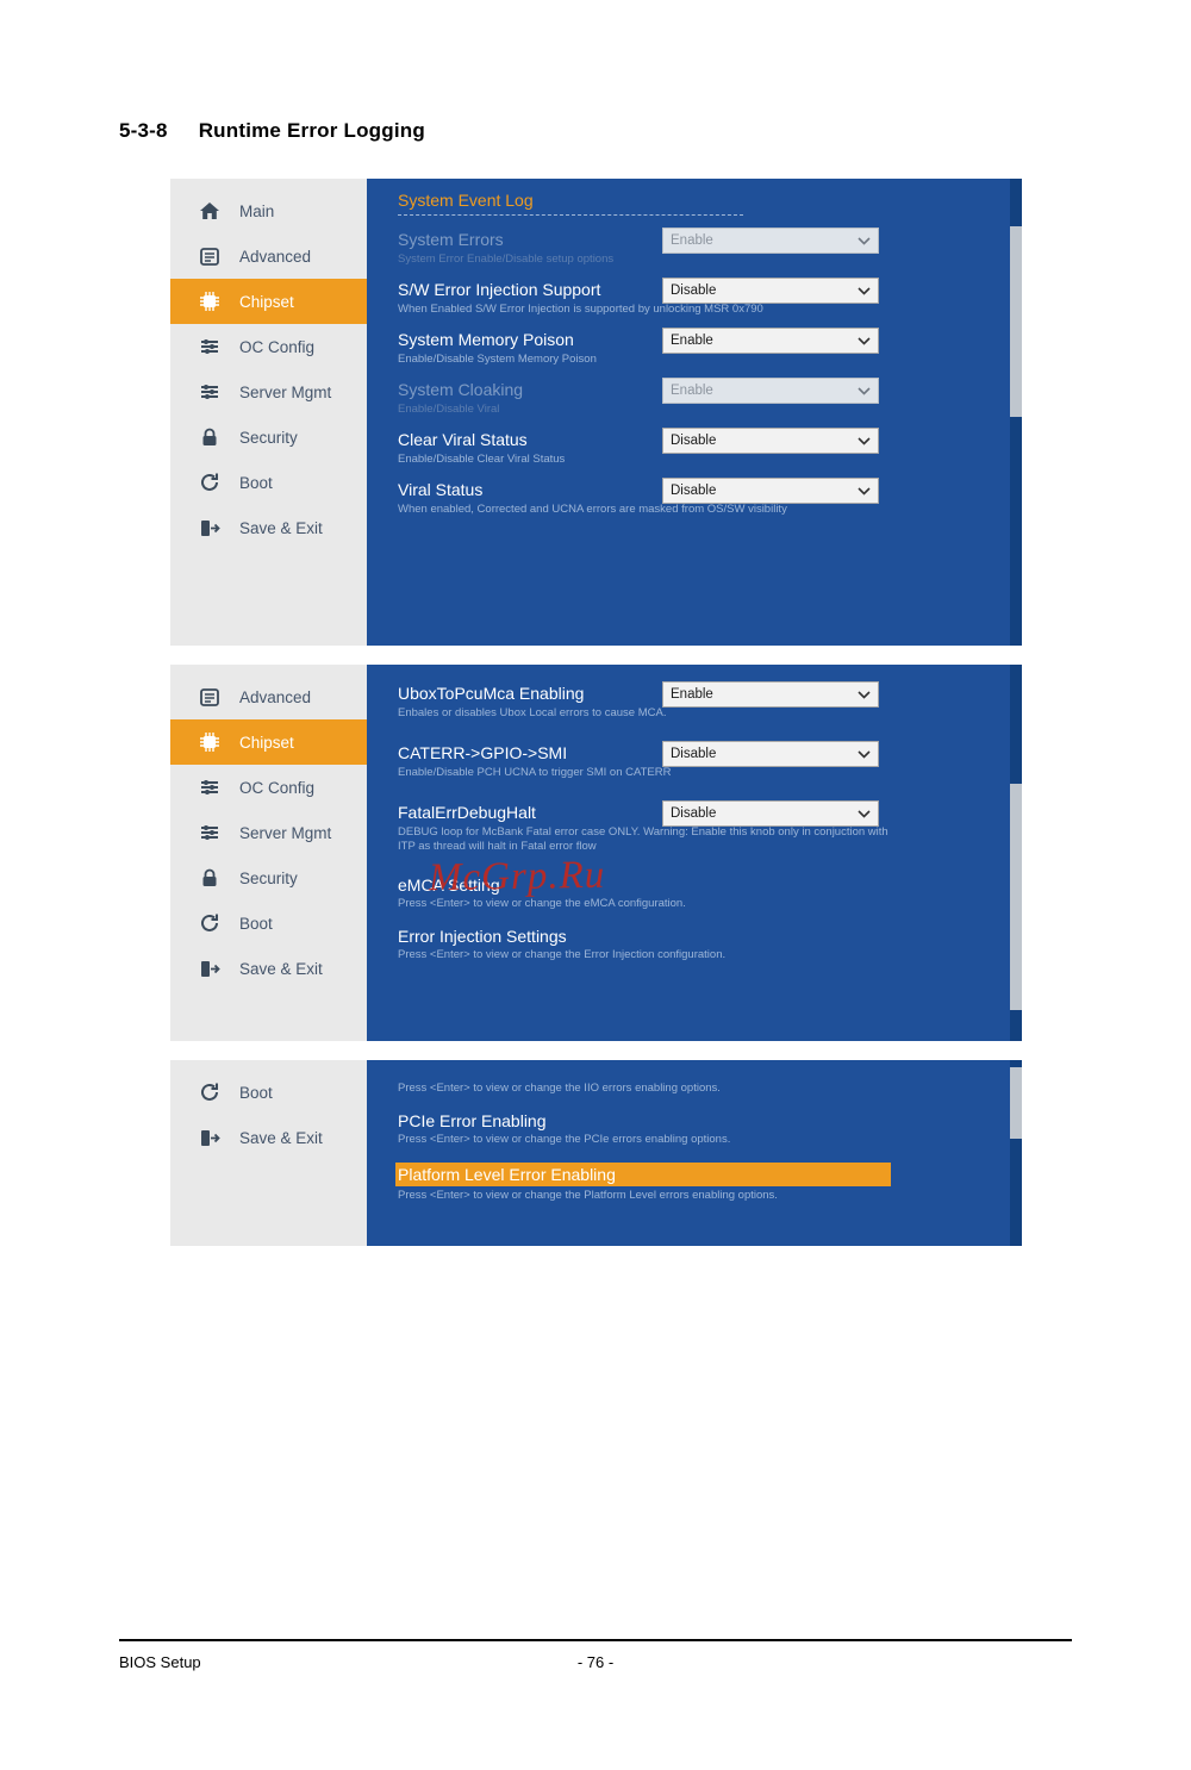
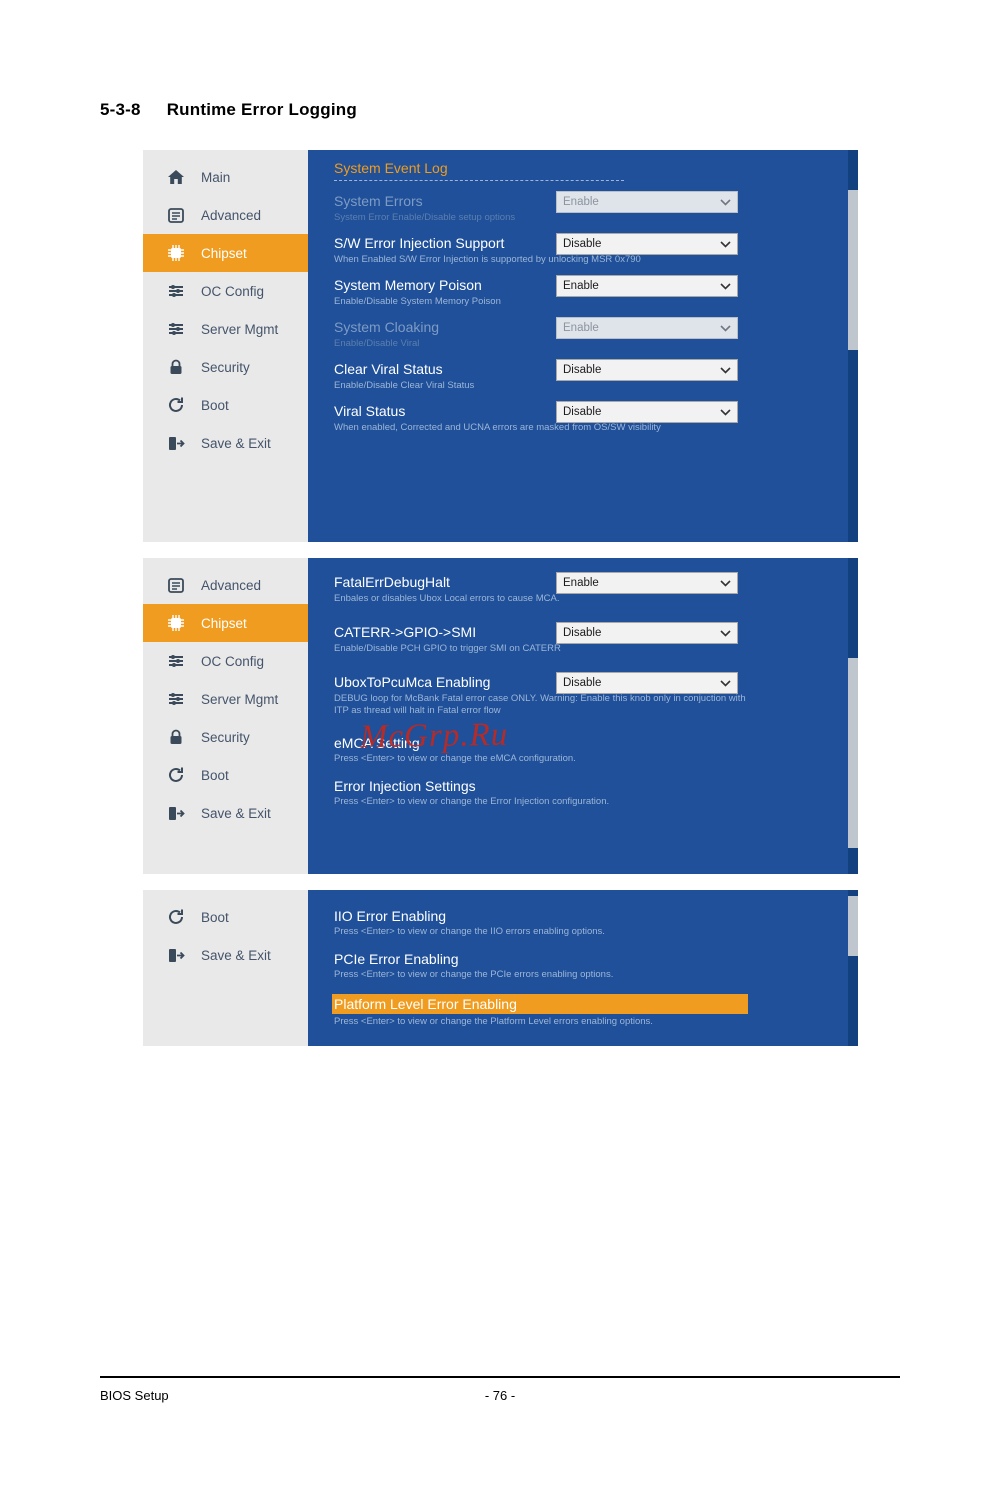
  5-3-8 Runtime Error Logging
  Main
  Advanced
  Chipset
  OC Config
  Server Mgmt
  Security
  Boot
  Save & Exit
  System Event Log
  System Errors
  System Error Enable/Disable setup options
  Enable
  S/W Error Injection Support
  When Enabled S/W Error Injection is supported by unlocking MSR 0x790
  Disable
  System Memory Poison
  Enable/Disable System Memory Poison
  Enable
  System Cloaking
  Enable/Disable Viral
  Enable
  Clear Viral Status
  Enable/Disable Clear Viral Status
  Disable
  Viral Status
  When enabled, Corrected and UCNA errors are masked from OS/SW visibility
  Disable
  Advanced
  Chipset
  OC Config
  Server Mgmt
  Security
  Boot
  Save & Exit
- UboxToPcuMca Enabling
+ FatalErrDebugHalt
  Enbales or disables Ubox Local errors to cause MCA.
  Enable
  CATERR->GPIO->SMI
- Enable/Disable PCH UCNA to trigger SMI on CATERR
+ Enable/Disable PCH GPIO to trigger SMI on CATERR
  Disable
- FatalErrDebugHalt
+ UboxToPcuMca Enabling
  DEBUG loop for McBank Fatal error case ONLY. Warning: Enable this knob only in conjuction with ITP as thread will halt in Fatal error flow
  Disable
  eMCA Setting
  Press <Enter> to view or change the eMCA configuration.
  Error Injection Settings
  Press <Enter> to view or change the Error Injection configuration.
  Boot
  Save & Exit
+ IIO Error Enabling
  Press <Enter> to view or change the IIO errors enabling options.
  PCIe Error Enabling
  Press <Enter> to view or change the PCIe errors enabling options.
  Platform Level Error Enabling
  Press <Enter> to view or change the Platform Level errors enabling options.
  McGrp.Ru
  BIOS Setup
  - 76 -
